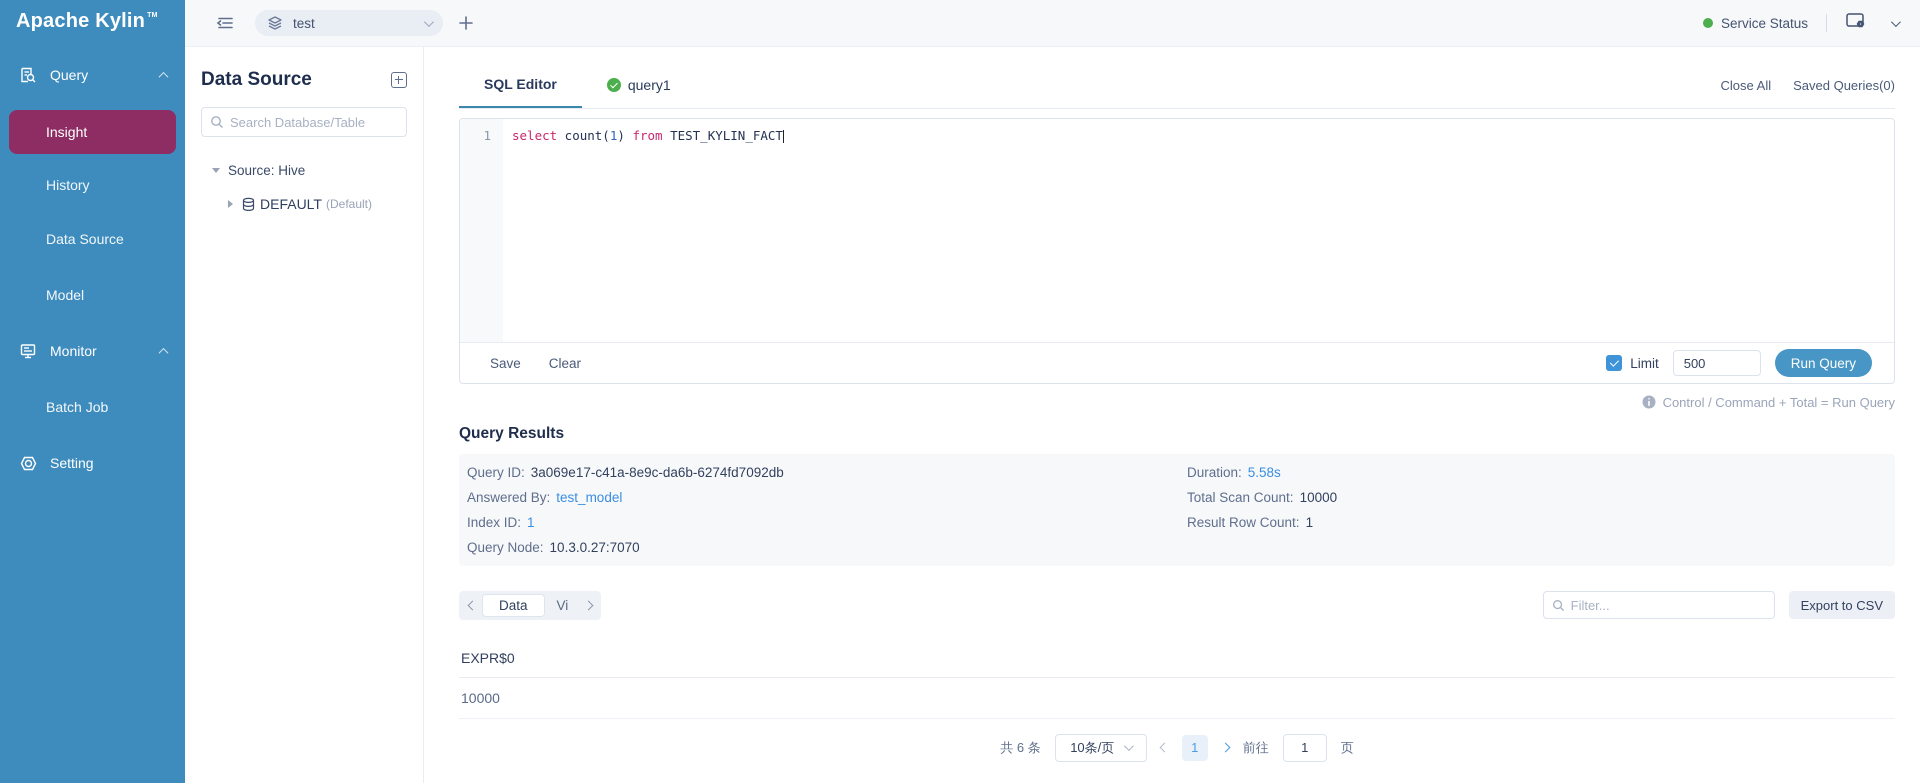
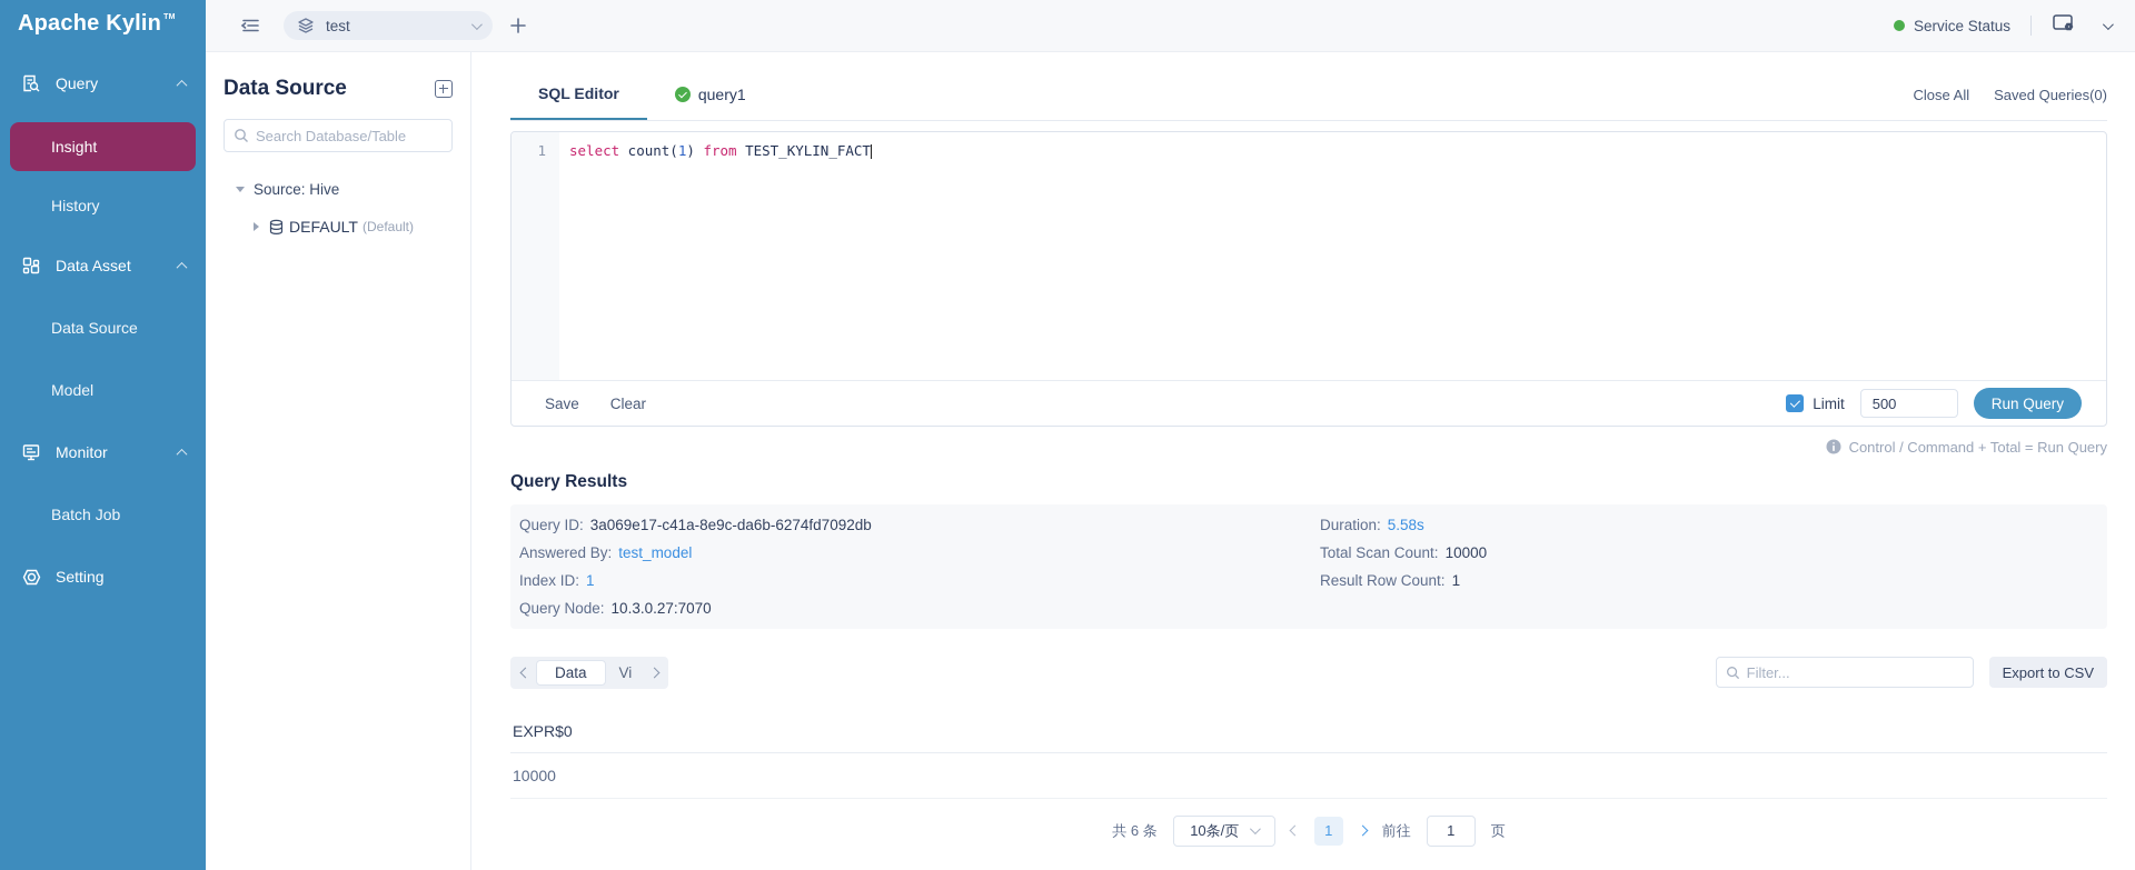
  Apache Kylin
  Query
  Insight
  History
+ Data Asset
  Data Source
  Model
  Monitor
  Batch Job
  Setting
  test
  Service Status
  Data Source
  Search Database/Table
  Source: Hive
  DEFAULT
  (Default)
  SQL Editor
  query1
  Close All
  Saved Queries(0)
  1
  select count(1) from TEST_KYLIN_FACT
  Save
  Clear
  Limit
  500
  Run Query
  Control / Command + Total = Run Query
  Query Results
  Query ID: 3a069e17-c41a-8e9c-da6b-6274fd7092db
  Answered By: test_model
  Index ID: 1
  Query Node: 10.3.0.27:7070
  Duration: 5.58s
  Total Scan Count: 10000
  Result Row Count: 1
  Data
  Vi
  Filter...
  Export to CSV
  EXPR$0
  10000
  共 6 条
  10条/页
  1
  前往
  1
  页
